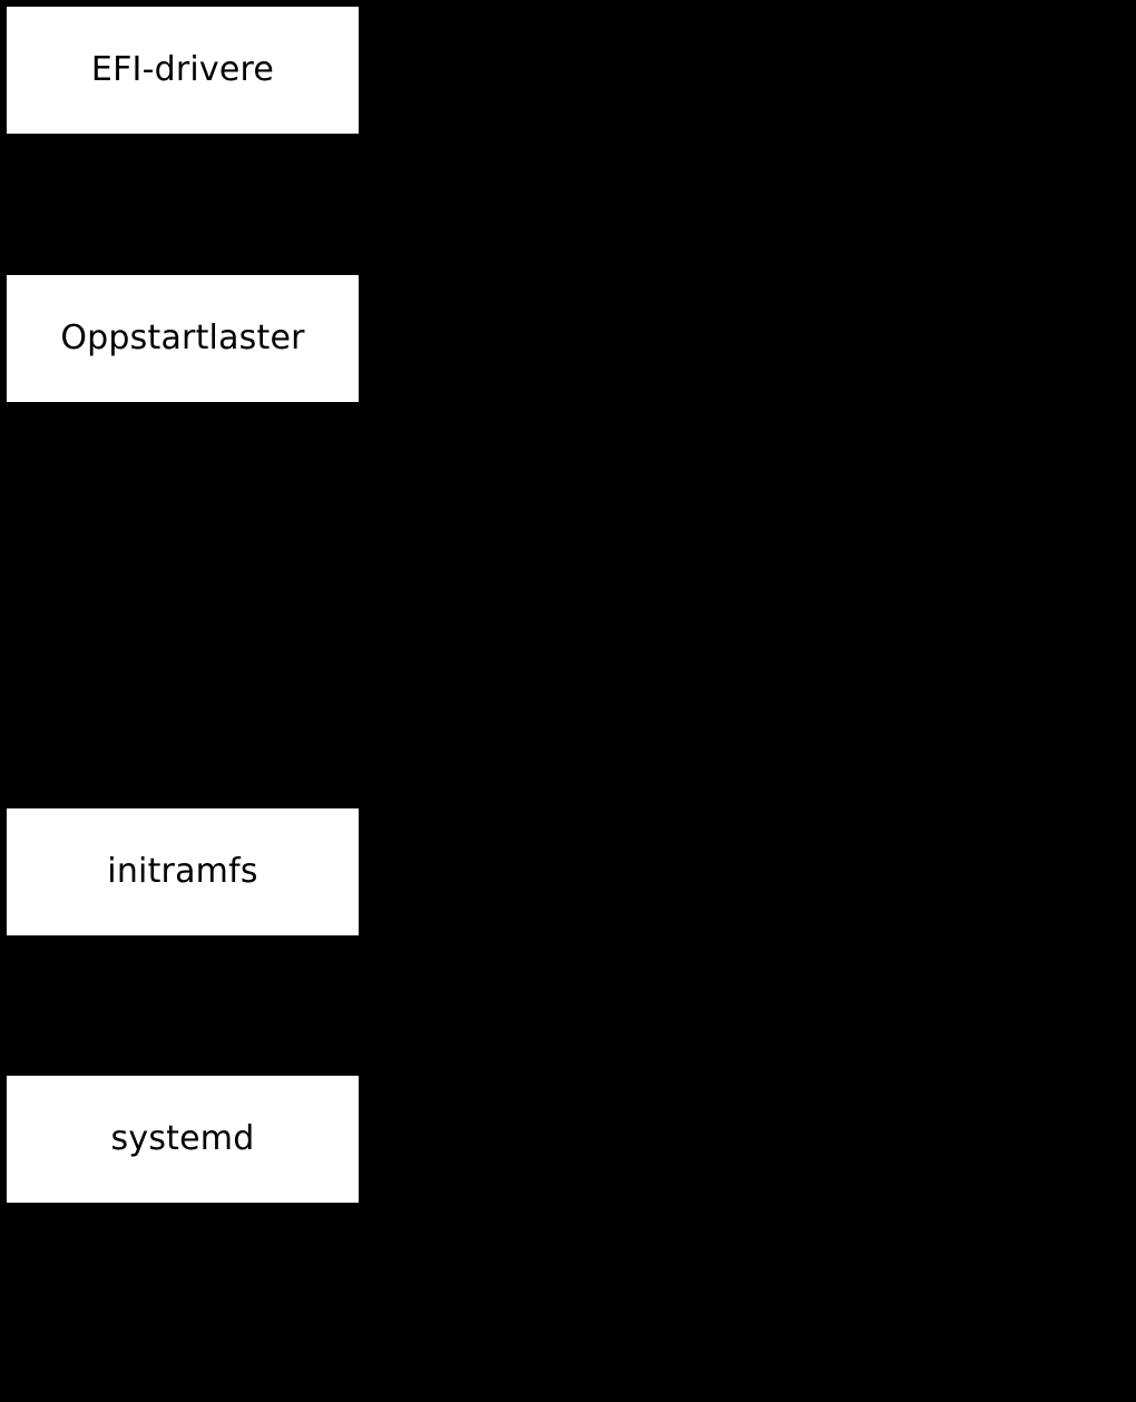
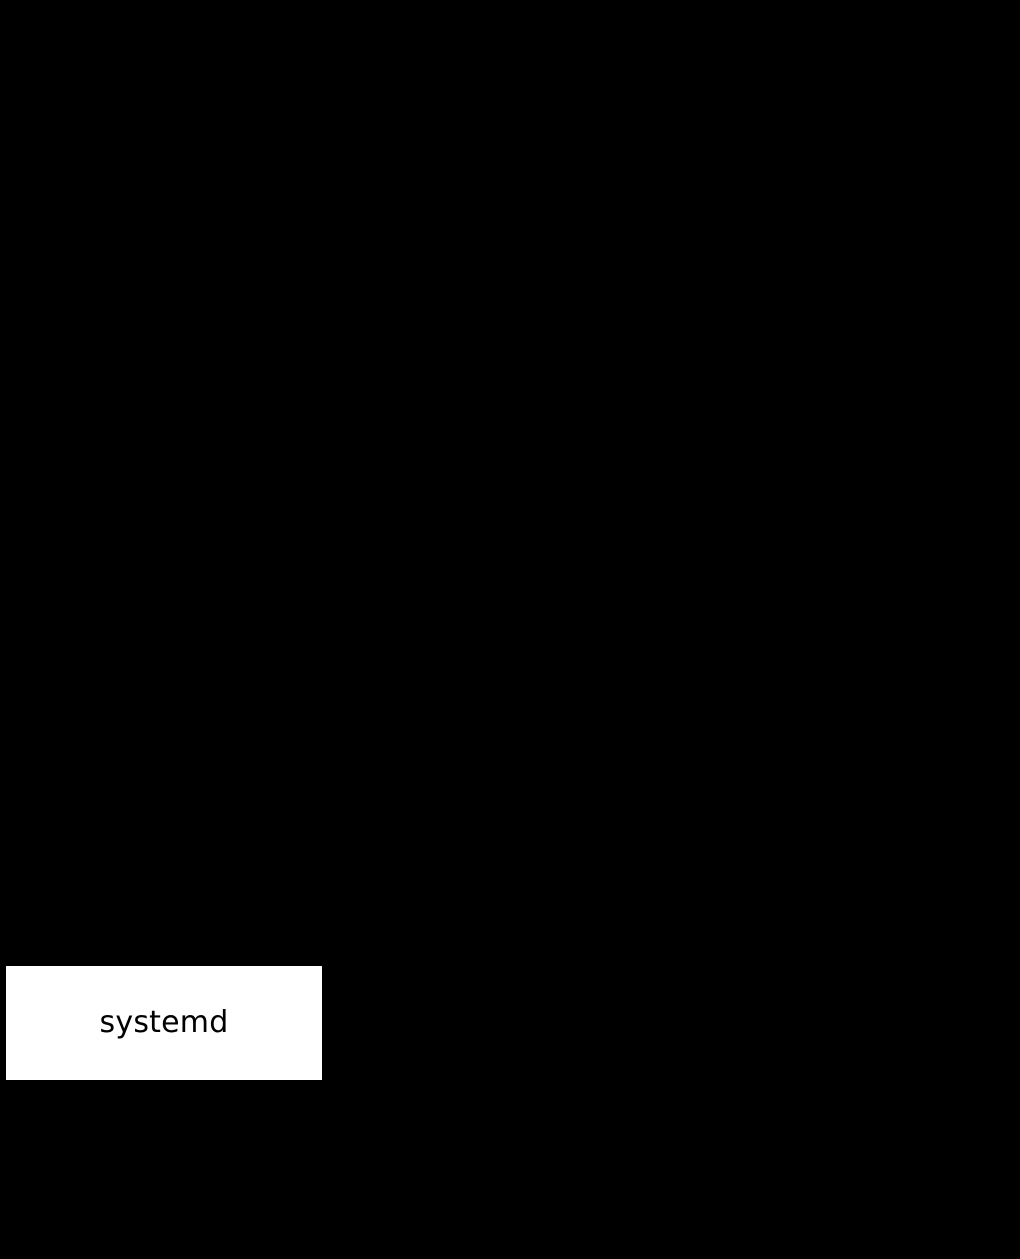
- EFI-drivere
- Oppstartlaster
- initramfs
  systemd
